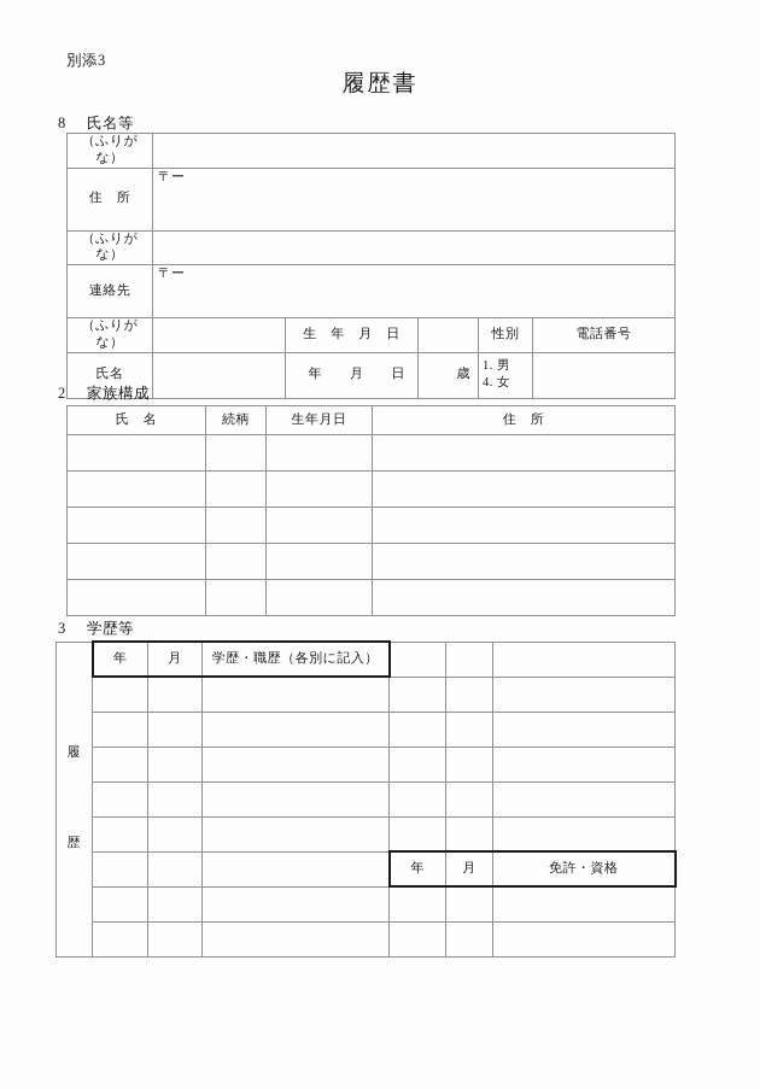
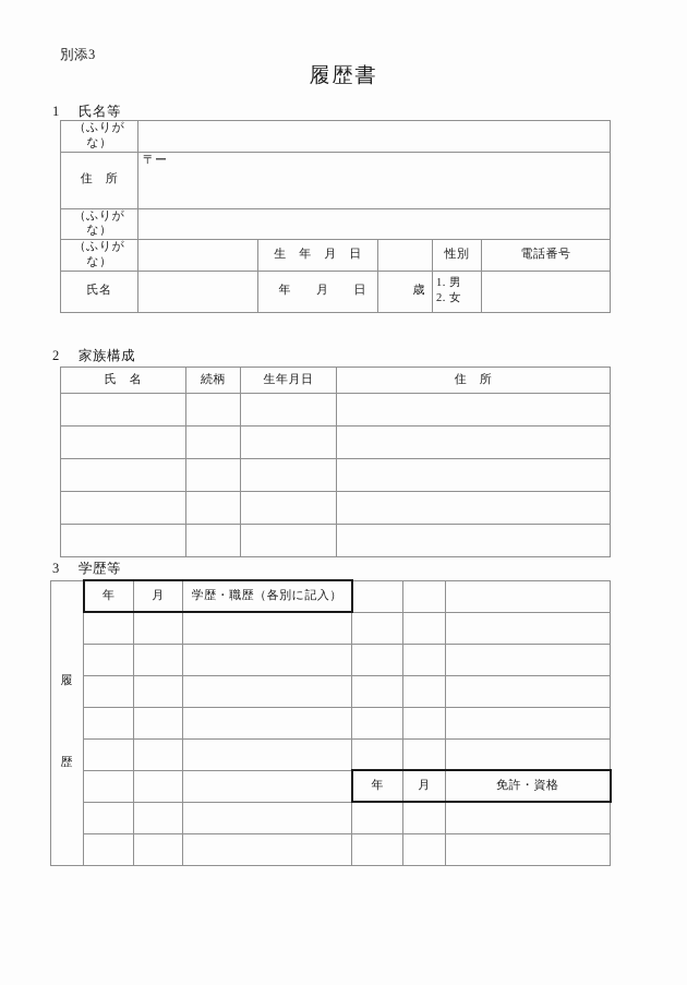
  別添3
  履歴書
- 8 氏名等
+ 1 氏名等
  （ふりがな）
  住 所	〒ー
  （ふりがな）
- 連絡先	〒ー
  （ふりがな）		生 年 月 日		性別	電話番号
- 氏名		年 月 日	歳	1. 男 4. 女
+ 氏名		年 月 日	歳	1. 男 2. 女
  2 家族構成
  氏 名	続柄	生年月日	住 所
  3 学歴等
  履歴	年	月	学歴・職歴（各別に記入）
  			年	月	免許・資格
